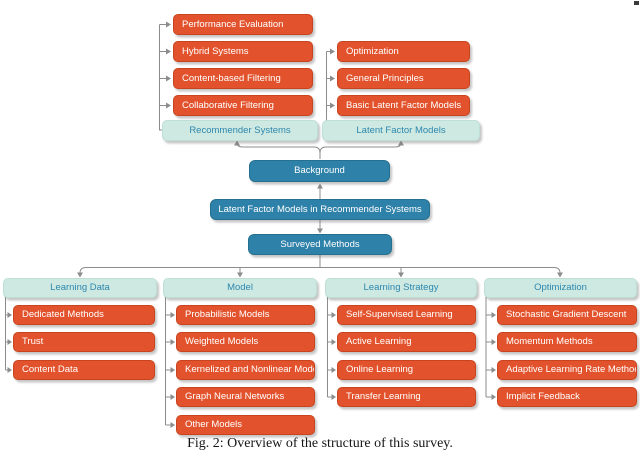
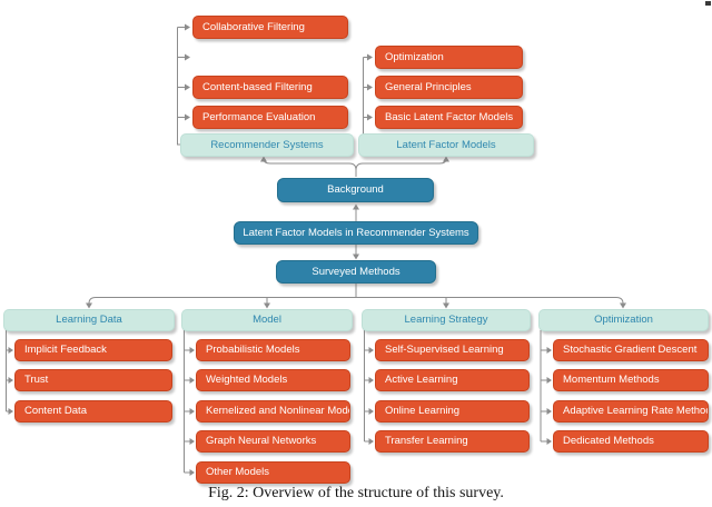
- Performance Evaluation
+ Collaborative Filtering
- Hybrid Systems
  Content-based Filtering
- Collaborative Filtering
+ Performance Evaluation
  Recommender Systems
  Optimization
  General Principles
  Basic Latent Factor Models
  Latent Factor Models
  Background
  Latent Factor Models in Recommender Systems
  Surveyed Methods
  Learning Data
- Dedicated Methods
+ Implicit Feedback
  Trust
  Content Data
  Model
  Probabilistic Models
  Weighted Models
  Kernelized and Nonlinear Mod
  Graph Neural Networks
  Other Models
  Learning Strategy
  Self-Supervised Learning
  Active Learning
  Online Learning
  Transfer Learning
  Optimization
  Stochastic Gradient Descent
  Momentum Methods
  Adaptive Learning Rate Method
- Implicit Feedback
+ Dedicated Methods
  Fig. 2: Overview of the structure of this survey.
